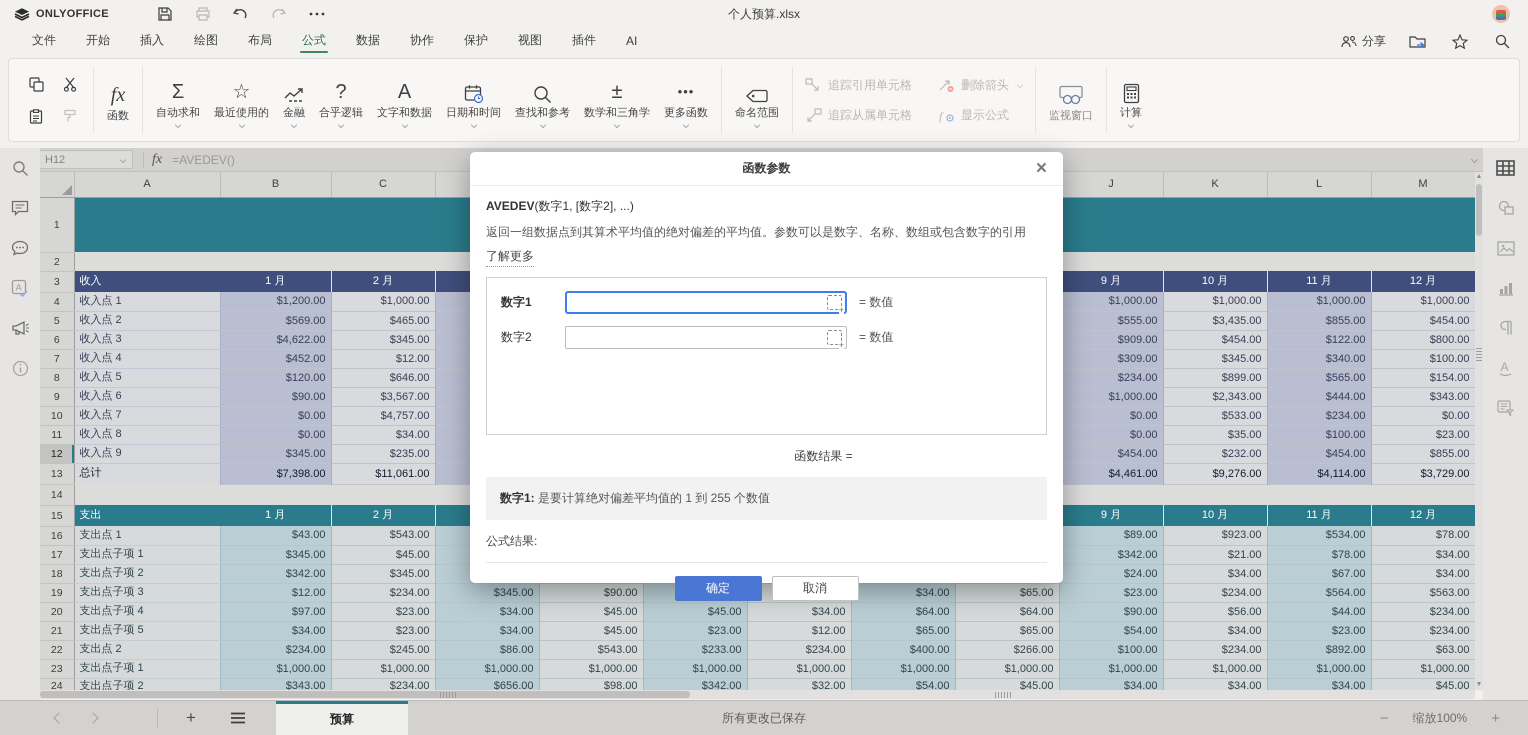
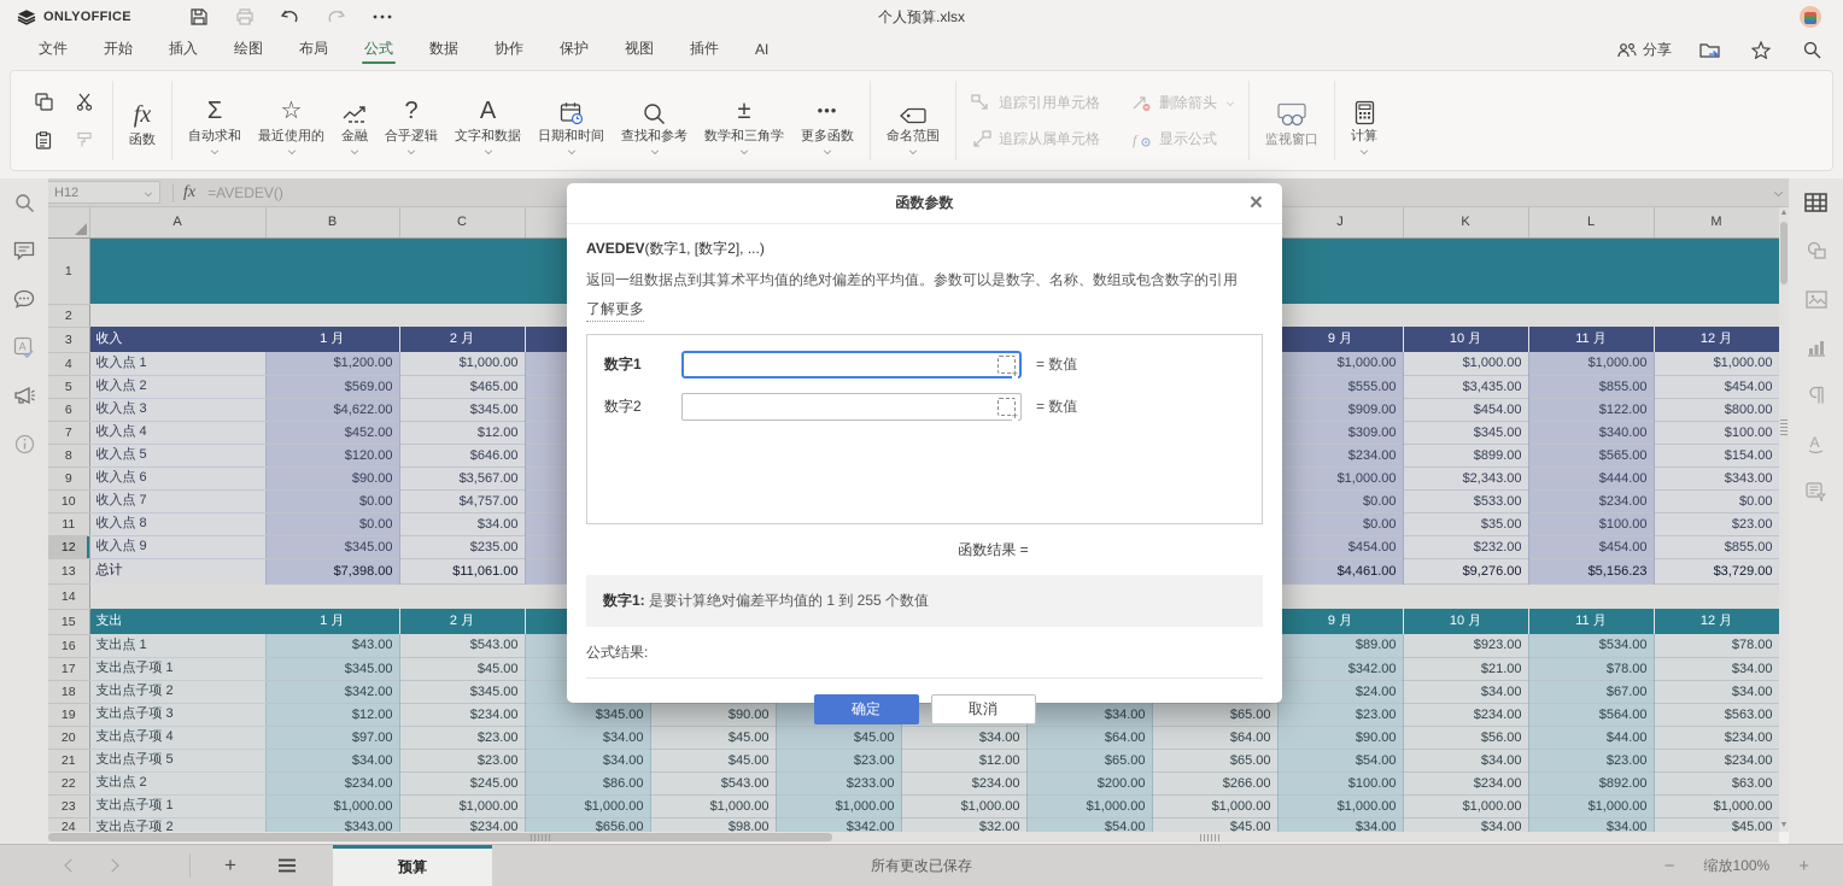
  ONLYOFFICE
  个人预算.xlsx
  文件
  开始
  插入
  绘图
  布局
  公式
  数据
  协作
  保护
  视图
  插件
  AI
  分享
  fx
  函数
  Σ
  自动求和
  ☆
  最近使用的
  金融
  ?
  合乎逻辑
  A
  文字和数据
  日期和时间
  查找和参考
  ±
  数学和三角学
  •••
  更多函数
  命名范围
  追踪引用单元格
  删除箭头
  追踪从属单元格
  f
  显示公式
  监视窗口
  计算
  H12
  fx
  =AVEDEV()
  A
  A
  1
  2
  3	收入	1 月	2 月							9 月	10 月	11 月	12 月
  4	收入点 1	$1,200.00	$1,000.00							$1,000.00	$1,000.00	$1,000.00	$1,000.00
  5	收入点 2	$569.00	$465.00							$555.00	$3,435.00	$855.00	$454.00
  6	收入点 3	$4,622.00	$345.00							$909.00	$454.00	$122.00	$800.00
  7	收入点 4	$452.00	$12.00							$309.00	$345.00	$340.00	$100.00
  8	收入点 5	$120.00	$646.00							$234.00	$899.00	$565.00	$154.00
  9	收入点 6	$90.00	$3,567.00							$1,000.00	$2,343.00	$444.00	$343.00
  10	收入点 7	$0.00	$4,757.00							$0.00	$533.00	$234.00	$0.00
  11	收入点 8	$0.00	$34.00							$0.00	$35.00	$100.00	$23.00
  12	收入点 9	$345.00	$235.00							$454.00	$232.00	$454.00	$855.00
- 13	总计	$7,398.00	$11,061.00							$4,461.00	$9,276.00	$4,114.00	$3,729.00
+ 13	总计	$7,398.00	$11,061.00							$4,461.00	$9,276.00	$5,156.23	$3,729.00
  14
  15	支出	1 月	2 月							9 月	10 月	11 月	12 月
  16	支出点 1	$43.00	$543.00							$89.00	$923.00	$534.00	$78.00
  17	支出点子项 1	$345.00	$45.00							$342.00	$21.00	$78.00	$34.00
  18	支出点子项 2	$342.00	$345.00							$24.00	$34.00	$67.00	$34.00
  19	支出点子项 3	$12.00	$234.00	$345.00	$90.00			$34.00	$65.00	$23.00	$234.00	$564.00	$563.00
  20	支出点子项 4	$97.00	$23.00	$34.00	$45.00	$45.00	$34.00	$64.00	$64.00	$90.00	$56.00	$44.00	$234.00
  21	支出点子项 5	$34.00	$23.00	$34.00	$45.00	$23.00	$12.00	$65.00	$65.00	$54.00	$34.00	$23.00	$234.00
- 22	支出点 2	$234.00	$245.00	$86.00	$543.00	$233.00	$234.00	$400.00	$266.00	$100.00	$234.00	$892.00	$63.00
+ 22	支出点 2	$234.00	$245.00	$86.00	$543.00	$233.00	$234.00	$200.00	$266.00	$100.00	$234.00	$892.00	$63.00
  23	支出点子项 1	$1,000.00	$1,000.00	$1,000.00	$1,000.00	$1,000.00	$1,000.00	$1,000.00	$1,000.00	$1,000.00	$1,000.00	$1,000.00	$1,000.00
  24	支出点子项 2	$343.00	$234.00	$656.00	$98.00	$342.00	$32.00	$54.00	$45.00	$34.00	$34.00	$34.00	$45.00
  +
  预算
  所有更改已保存
  −
  缩放100%
  +
  函数参数
  ×
  AVEDEV(数字1, [数字2], ...)
  返回一组数据点到其算术平均值的绝对偏差的平均值。参数可以是数字、名称、数组或包含数字的引用
  了解更多
  数字1
  = 数值
  数字2
  = 数值
  函数结果 =
  数字1: 是要计算绝对偏差平均值的 1 到 255 个数值
  公式结果:
  确定
  取消
